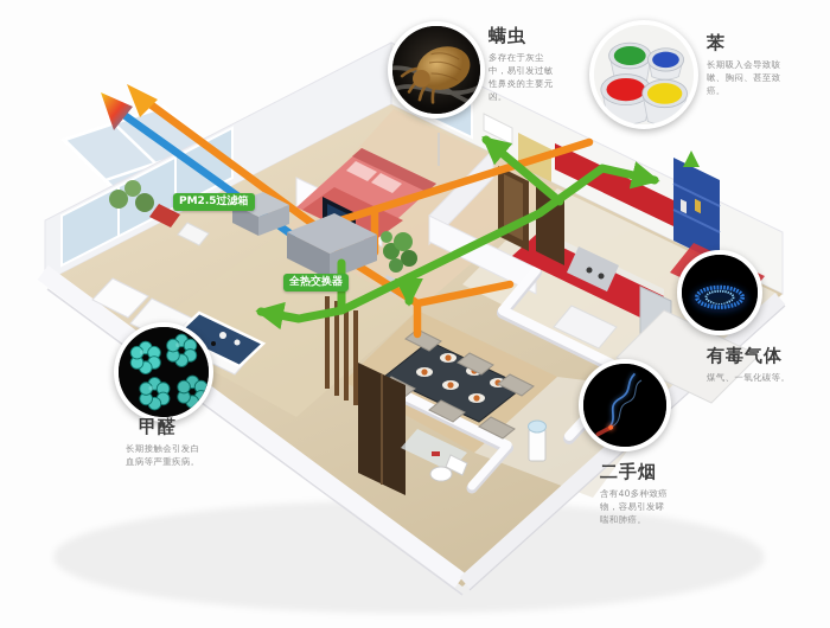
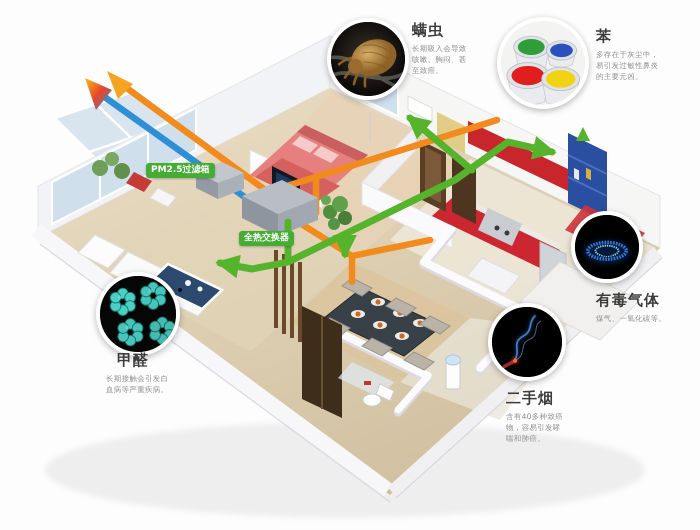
  螨虫
- 多存在于灰尘中，易引发过敏性鼻炎的主要元凶。
+ 长期吸入会导致咳嗽、胸闷、甚至致癌。
  苯
- 长期吸入会导致咳嗽、胸闷、甚至致癌。
+ 多存在于灰尘中，易引发过敏性鼻炎的主要元凶。
  有毒气体
  煤气、一氧化碳等。
  二手烟
  含有40多种致癌物，容易引发哮喘和肺癌。
  甲醛
  长期接触会引发白血病等严重疾病。
  PM2.5过滤箱
  全热交换器
